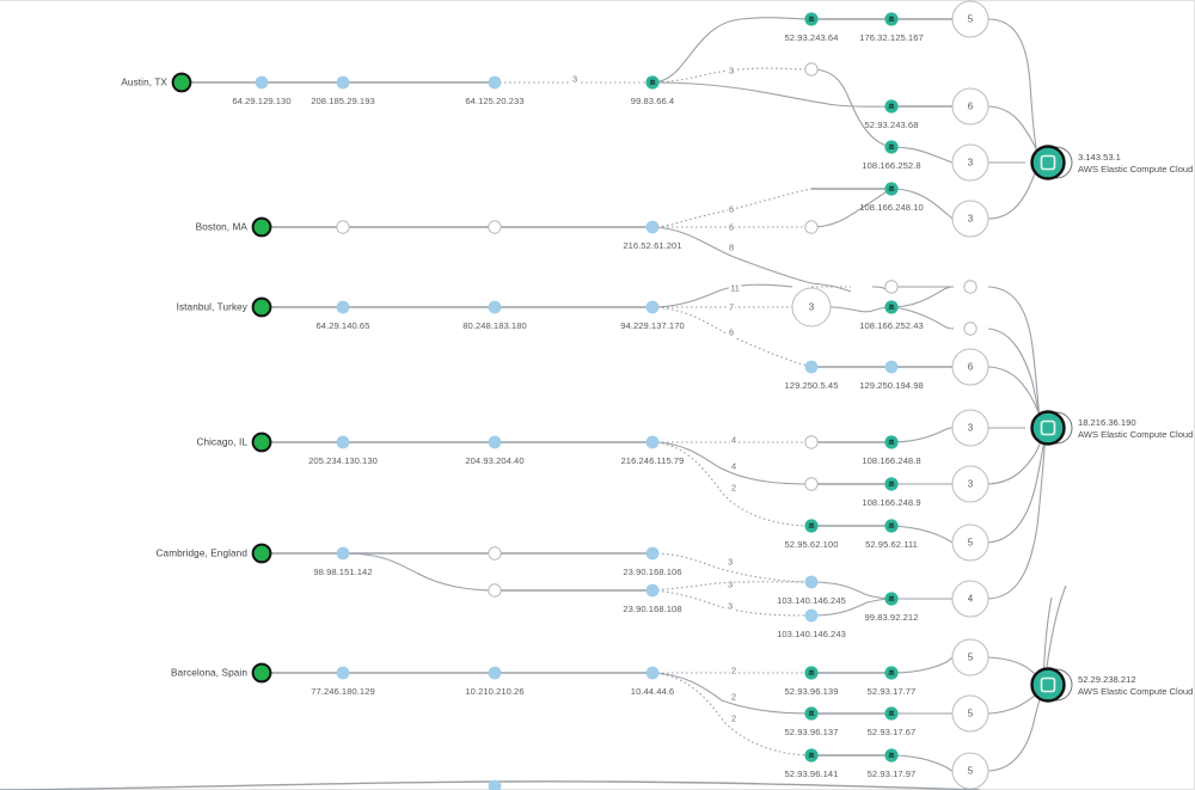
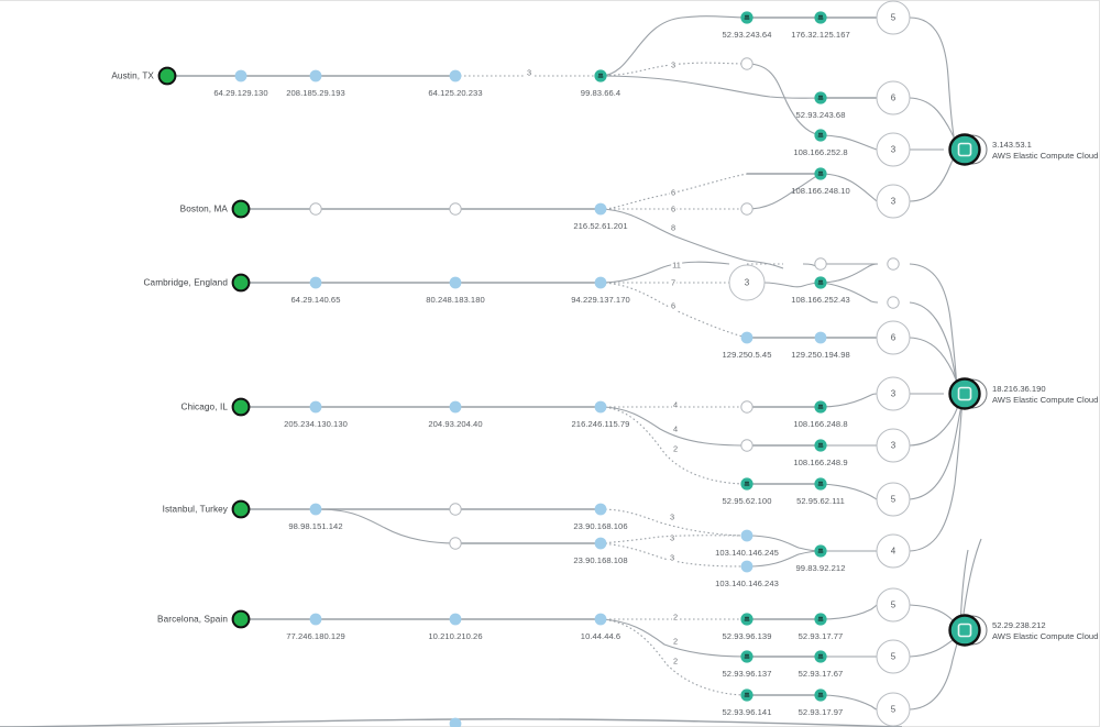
  64.29.129.130
  208.185.29.193
  64.125.20.233
  99.83.66.4
  52.93.243.64
  176.32.125.167
  52.93.243.68
  108.166.252.8
  108.166.248.10
  216.52.61.201
  64.29.140.65
  80.248.183.180
  94.229.137.170
  108.166.252.43
  129.250.5.45
  129.250.194.98
  205.234.130.130
  204.93.204.40
  216.246.115.79
  108.166.248.8
  108.166.248.9
  52.95.62.100
  52.95.62.111
  98.98.151.142
  23.90.168.106
  23.90.168.108
  103.140.146.245
  103.140.146.243
  99.83.92.212
  77.246.180.129
  10.210.210.26
  10.44.44.6
  52.93.96.139
  52.93.17.77
  52.93.96.137
  52.93.17.67
  52.93.96.141
  52.93.17.97
  5
  6
  3
  3
  3
  6
  3
  3
  5
  4
  5
  5
  5
  Austin, TX
  Boston, MA
- Istanbul, Turkey
+ Cambridge, England
  Chicago, IL
- Cambridge, England
+ Istanbul, Turkey
  Barcelona, Spain
  3.143.53.1
  AWS Elastic Compute Cloud
  18.216.36.190
  AWS Elastic Compute Cloud
  52.29.238.212
  AWS Elastic Compute Cloud
  3
  3
  6
  6
  8
  11
  7
  6
  4
  4
  2
  3
  3
  3
  2
  2
  2
